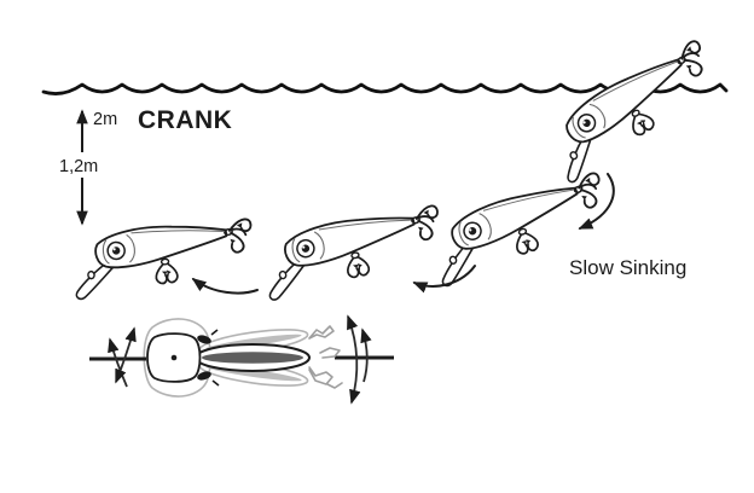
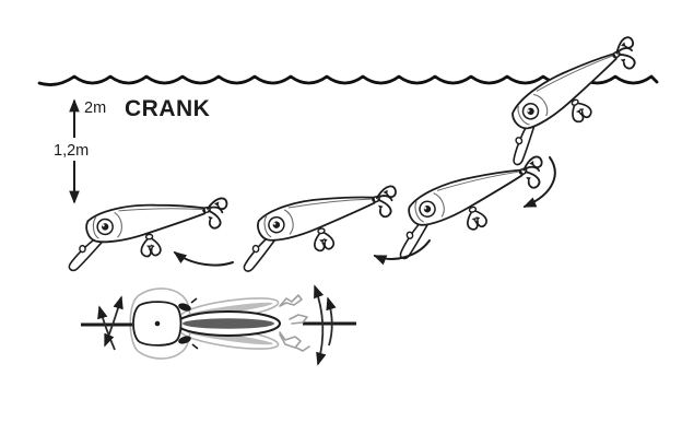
  2m
  1,2m
  CRANK
- Slow Sinking
